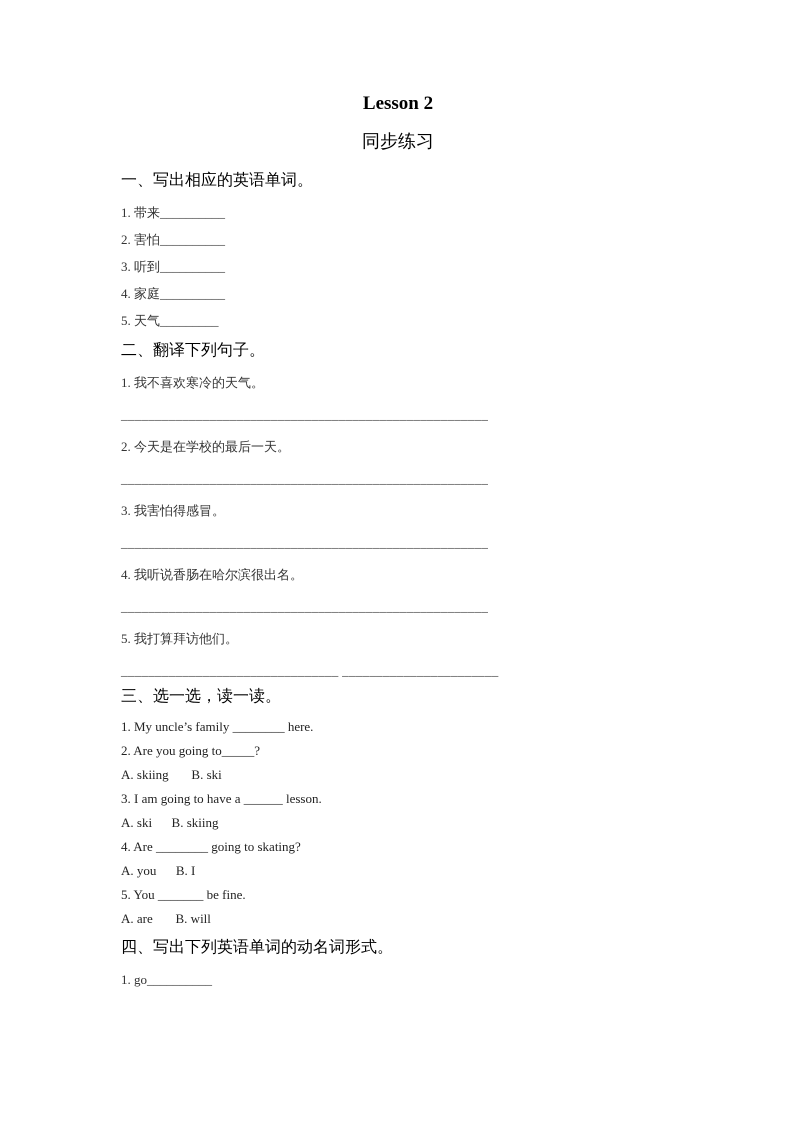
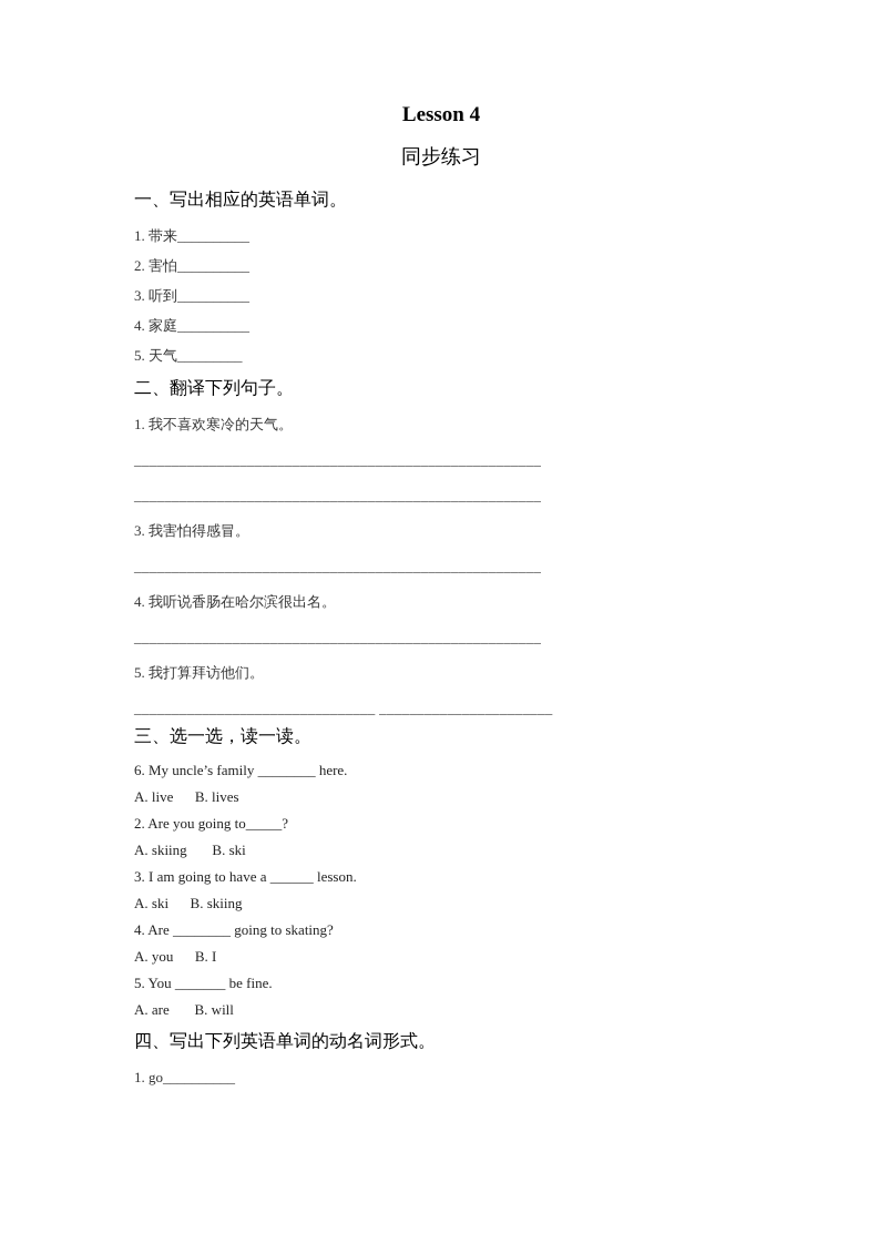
- Lesson 2
+ Lesson 4
  同步练习
  一、写出相应的英语单词。
  1. 带来__________
  2. 害怕__________
  3. 听到__________
  4. 家庭__________
  5. 天气_________
  二、翻译下列句子。
  1. 我不喜欢寒冷的天气。
  ______________________________________________________
- 2. 今天是在学校的最后一天。
  ______________________________________________________
  3. 我害怕得感冒。
  ______________________________________________________
  4. 我听说香肠在哈尔滨很出名。
  ______________________________________________________
  5. 我打算拜访他们。
  ________________________________ _______________________
  三、选一选，读一读。
- 1. My uncle’s family ________ here.
+ 6. My uncle’s family ________ here.
+ A. live B. lives
  2. Are you going to_____?
  A. skiing B. ski
  3. I am going to have a ______ lesson.
  A. ski B. skiing
  4. Are ________ going to skating?
  A. you B. I
  5. You _______ be fine.
  A. are B. will
  四、写出下列英语单词的动名词形式。
  1. go__________
